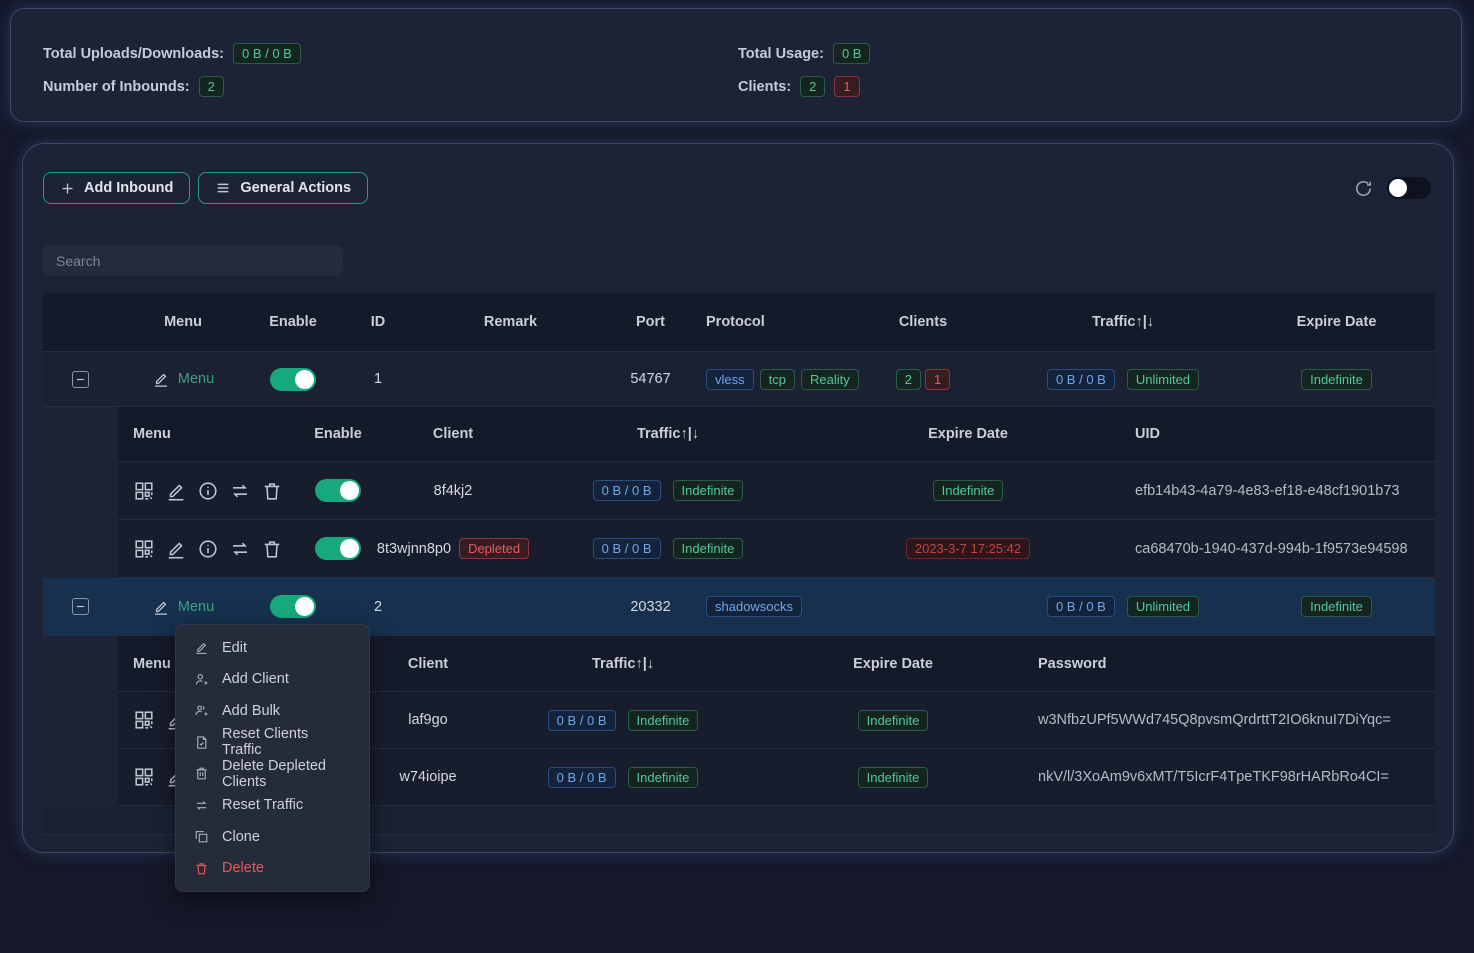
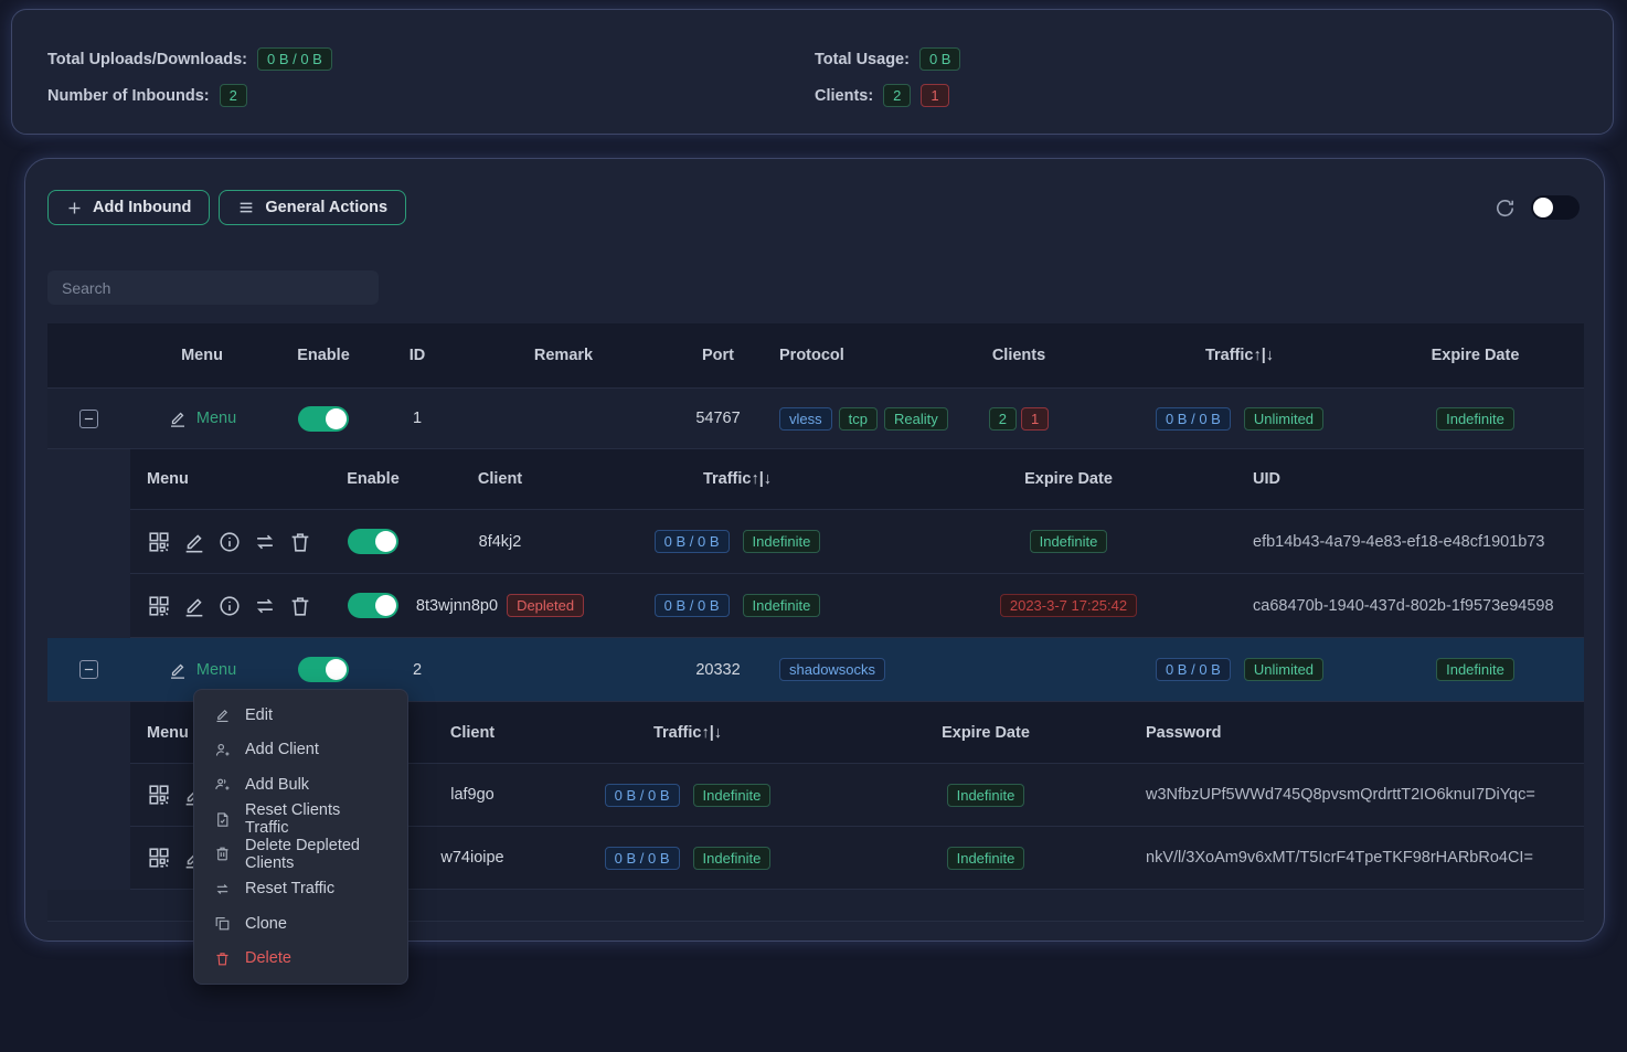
  Total Uploads/Downloads:
  0 B / 0 B
  Total Usage:
  0 B
  Number of Inbounds:
  2
  Clients:
  2
  1
  Add Inbound
  General Actions
  Search
  Menu
  Enable
  ID
  Remark
  Port
  Protocol
  Clients
  Traffic↑|↓
  Expire Date
  Menu
  1
  54767
  vless
  tcp
  Reality
  2
  1
  0 B / 0 B
  Unlimited
  Indefinite
  Menu
  Enable
  Client
  Traffic↑|↓
  Expire Date
  UID
  8f4kj2
  0 B / 0 B
  Indefinite
  Indefinite
  efb14b43-4a79-4e83-ef18-e48cf1901b73
  8t3wjnn8p0
  Depleted
  0 B / 0 B
  Indefinite
  2023-3-7 17:25:42
- ca68470b-1940-437d-994b-1f9573e94598
+ ca68470b-1940-437d-802b-1f9573e94598
  Menu
  2
  20332
  shadowsocks
  0 B / 0 B
  Unlimited
  Indefinite
  Menu
  Client
  Traffic↑|↓
  Expire Date
  Password
  laf9go
  0 B / 0 B
  Indefinite
  Indefinite
  w3NfbzUPf5WWd745Q8pvsmQrdrttT2IO6knuI7DiYqc=
  w74ioipe
  0 B / 0 B
  Indefinite
  Indefinite
  nkV/l/3XoAm9v6xMT/T5IcrF4TpeTKF98rHARbRo4CI=
  Edit
  Add Client
  Add Bulk
  Reset Clients Traffic
  Delete Depleted Clients
  Reset Traffic
  Clone
  Delete
